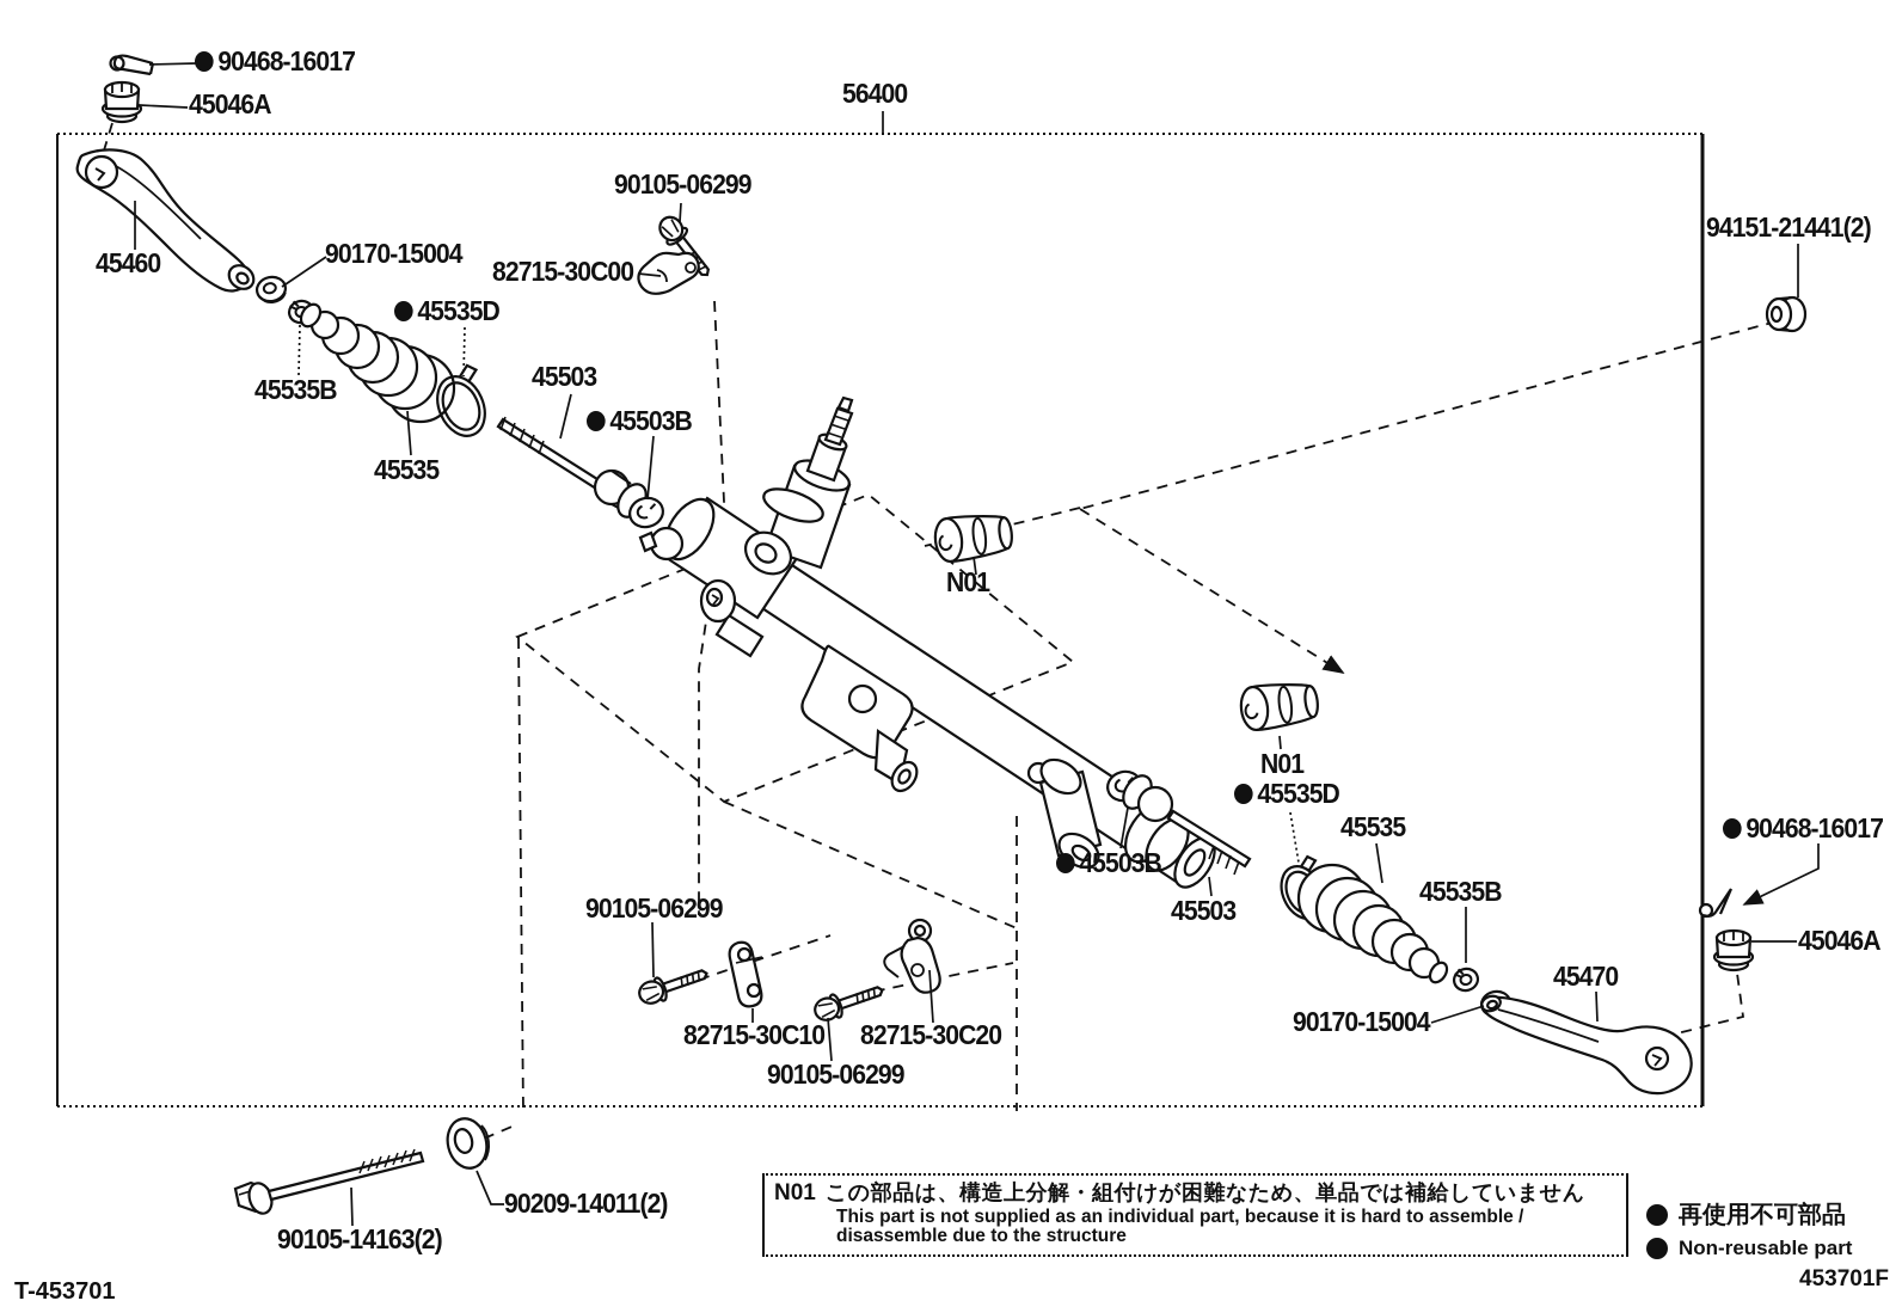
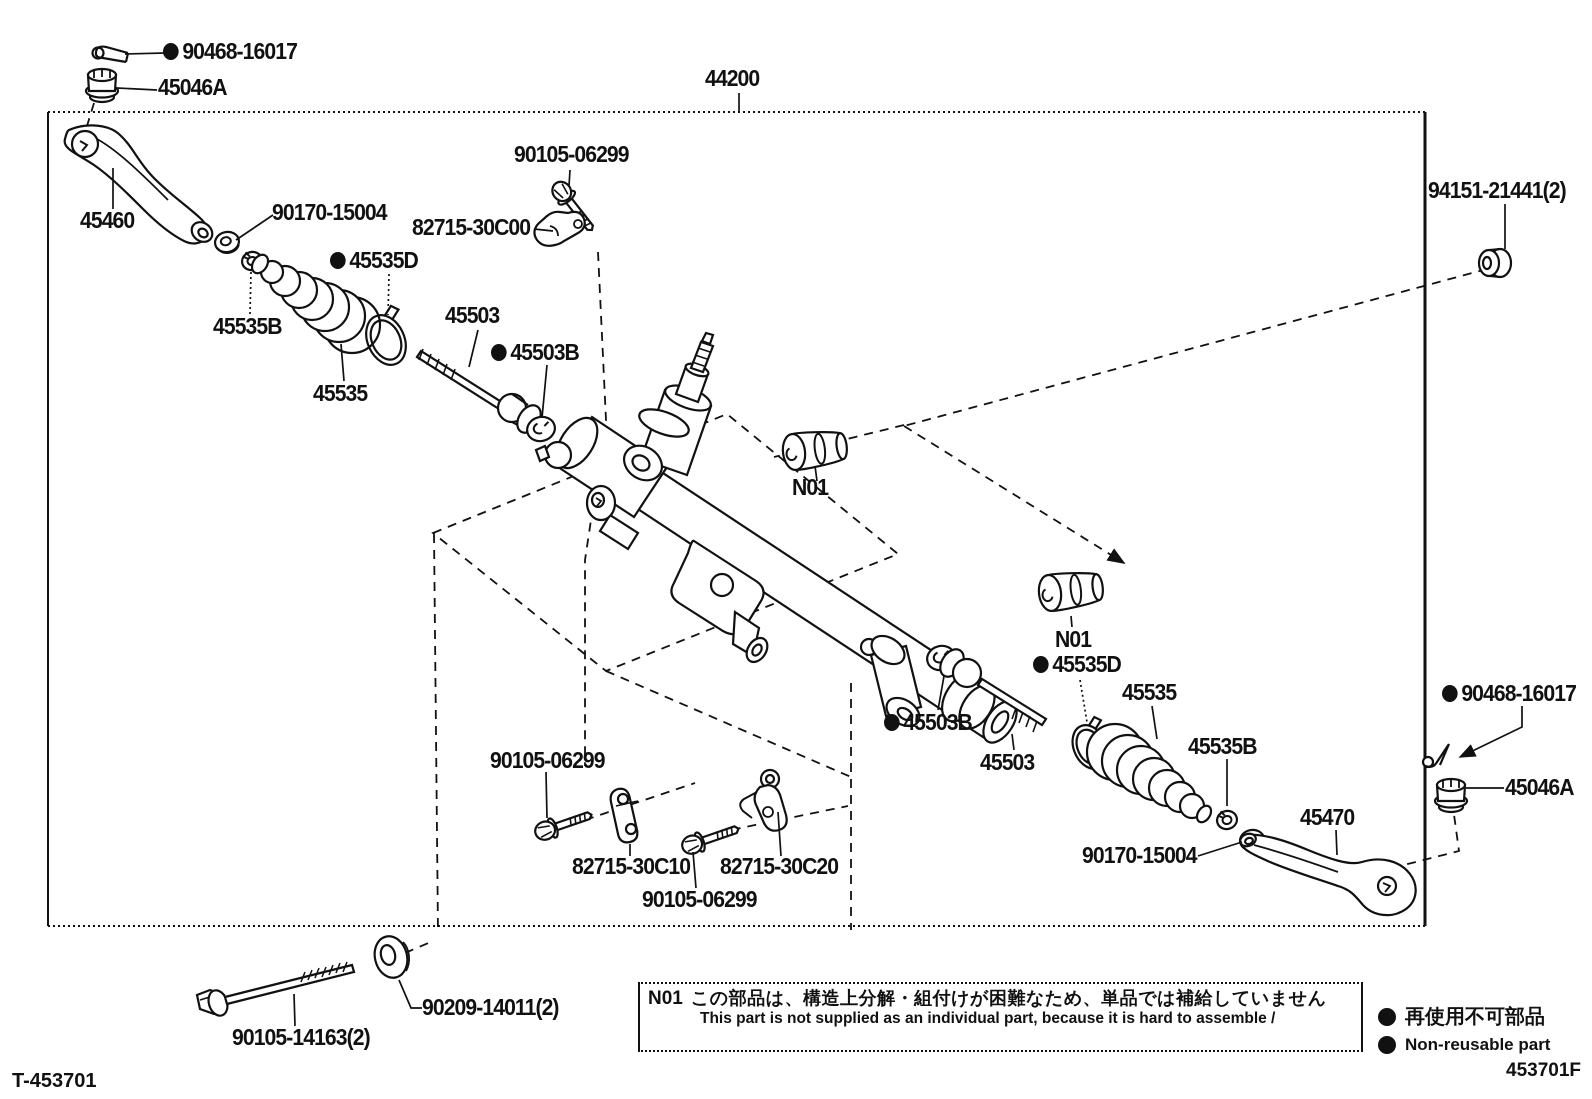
  90468-16017
  45046A
- 56400
+ 44200
  90105-06299
  94151-21441(2)
  45460
  90170-15004
  82715-30C00
  45535D
  45535B
  45503
  45503B
  45535
  N01
  N01
  45535D
  45535
  45503B
  45503
  45535B
  90105-06299
  82715-30C10
  82715-30C20
  90105-06299
  90170-15004
  45470
  90468-16017
  45046A
  90209-14011(2)
  90105-14163(2)
  N01
  この部品は、構造上分解・組付けが困難なため、単品では補給していません
  This part is not supplied as an individual part, because it is hard to assemble /
- disassemble due to the structure
  再使用不可部品
  Non-reusable part
  T-453701
  453701F
